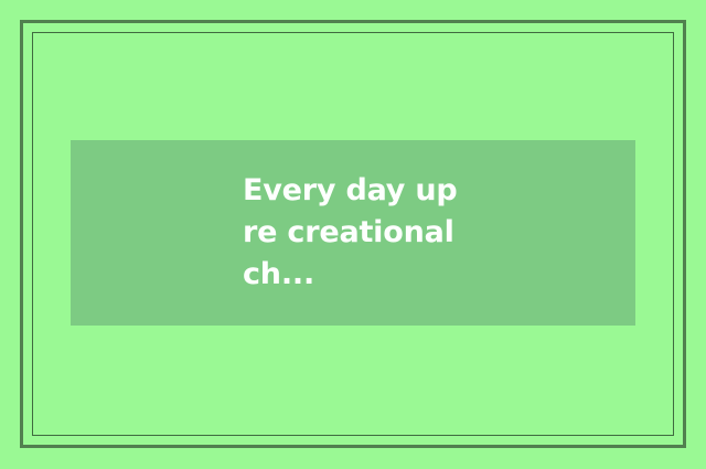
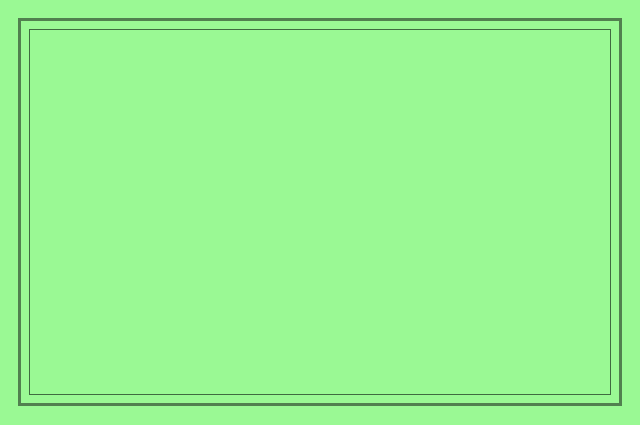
- Every day up re creational ch...
